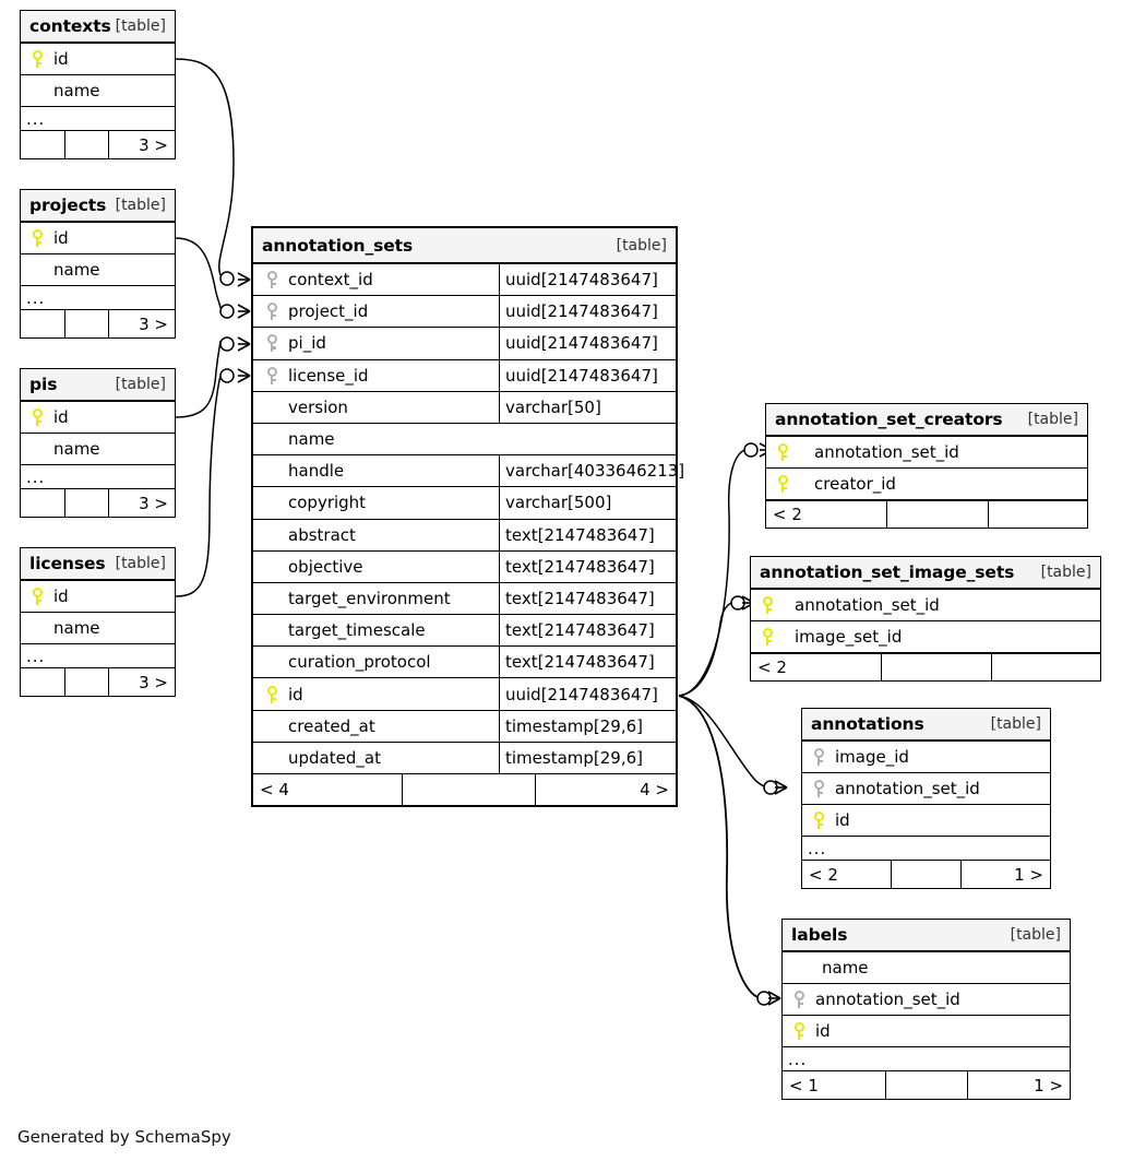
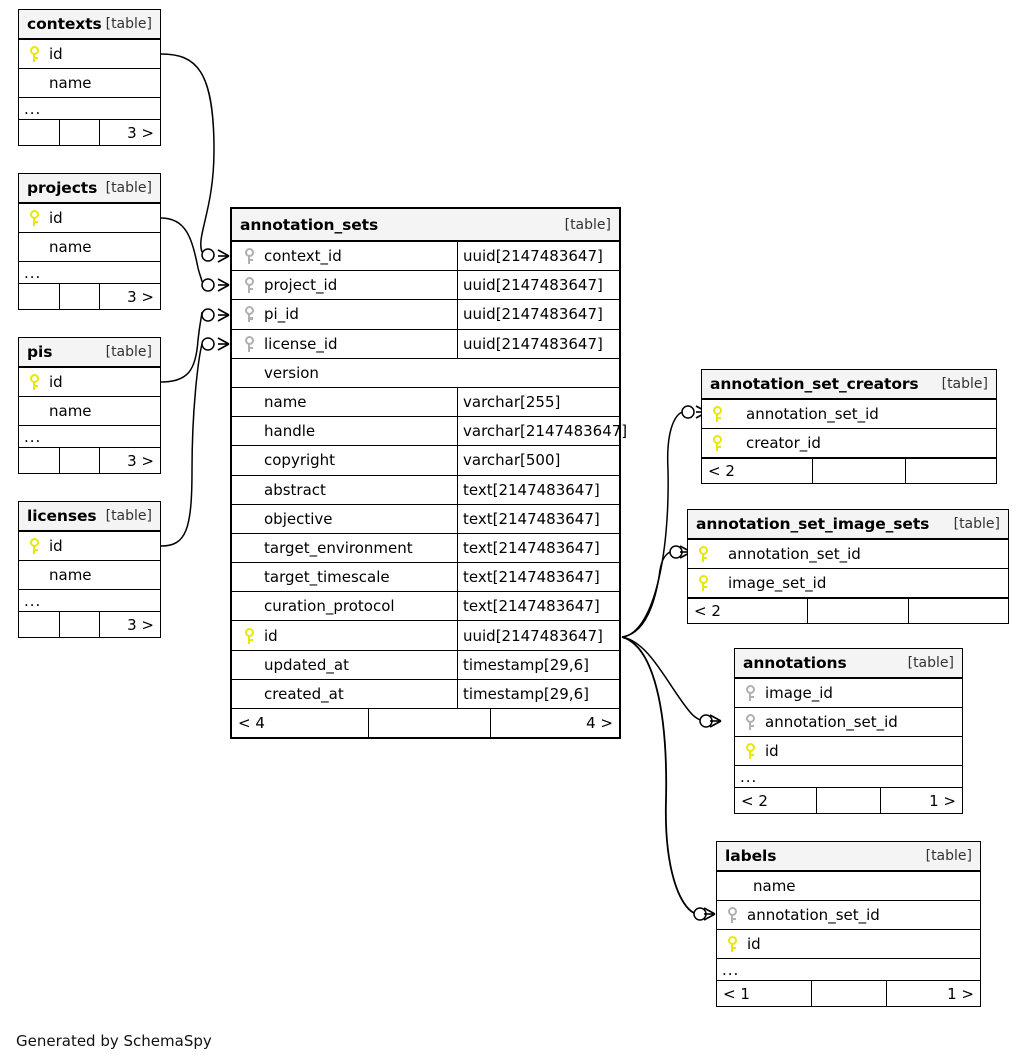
  contexts
  [table]
  id
  name
  ...
  3 >
  projects
  [table]
  id
  name
  ...
  3 >
  pis
  [table]
  id
  name
  ...
  3 >
  licenses
  [table]
  id
  name
  ...
  3 >
  annotation_sets
  [table]
  context_id
  uuid[2147483647]
  project_id
  uuid[2147483647]
  pi_id
  uuid[2147483647]
  license_id
  uuid[2147483647]
  version
- varchar[50]
  name
+ varchar[255]
  handle
- varchar[4033646213]
+ varchar[2147483647]
  copyright
  varchar[500]
  abstract
  text[2147483647]
  objective
  text[2147483647]
  target_environment
  text[2147483647]
  target_timescale
  text[2147483647]
  curation_protocol
  text[2147483647]
  id
  uuid[2147483647]
- created_at
+ updated_at
  timestamp[29,6]
- updated_at
+ created_at
  timestamp[29,6]
  < 4
  4 >
  annotation_set_creators
  [table]
  annotation_set_id
  creator_id
  < 2
  annotation_set_image_sets
  [table]
  annotation_set_id
  image_set_id
  < 2
  annotations
  [table]
  image_id
  annotation_set_id
  id
  ...
  < 2
  1 >
  labels
  [table]
  name
  annotation_set_id
  id
  ...
  < 1
  1 >
  Generated by SchemaSpy
